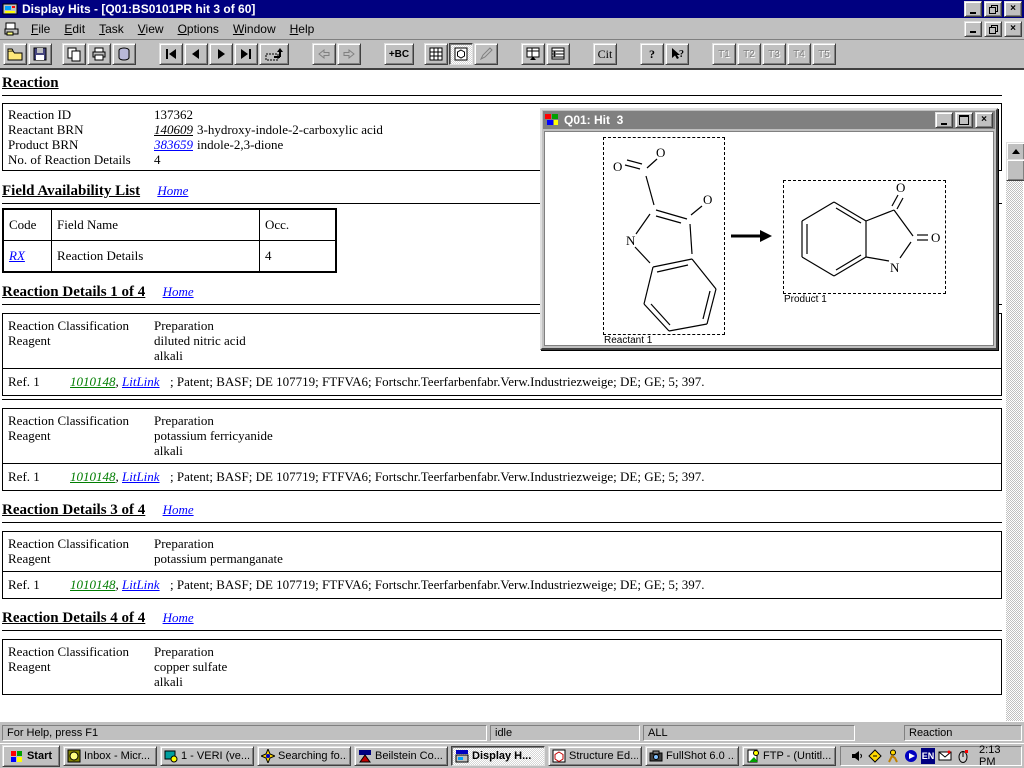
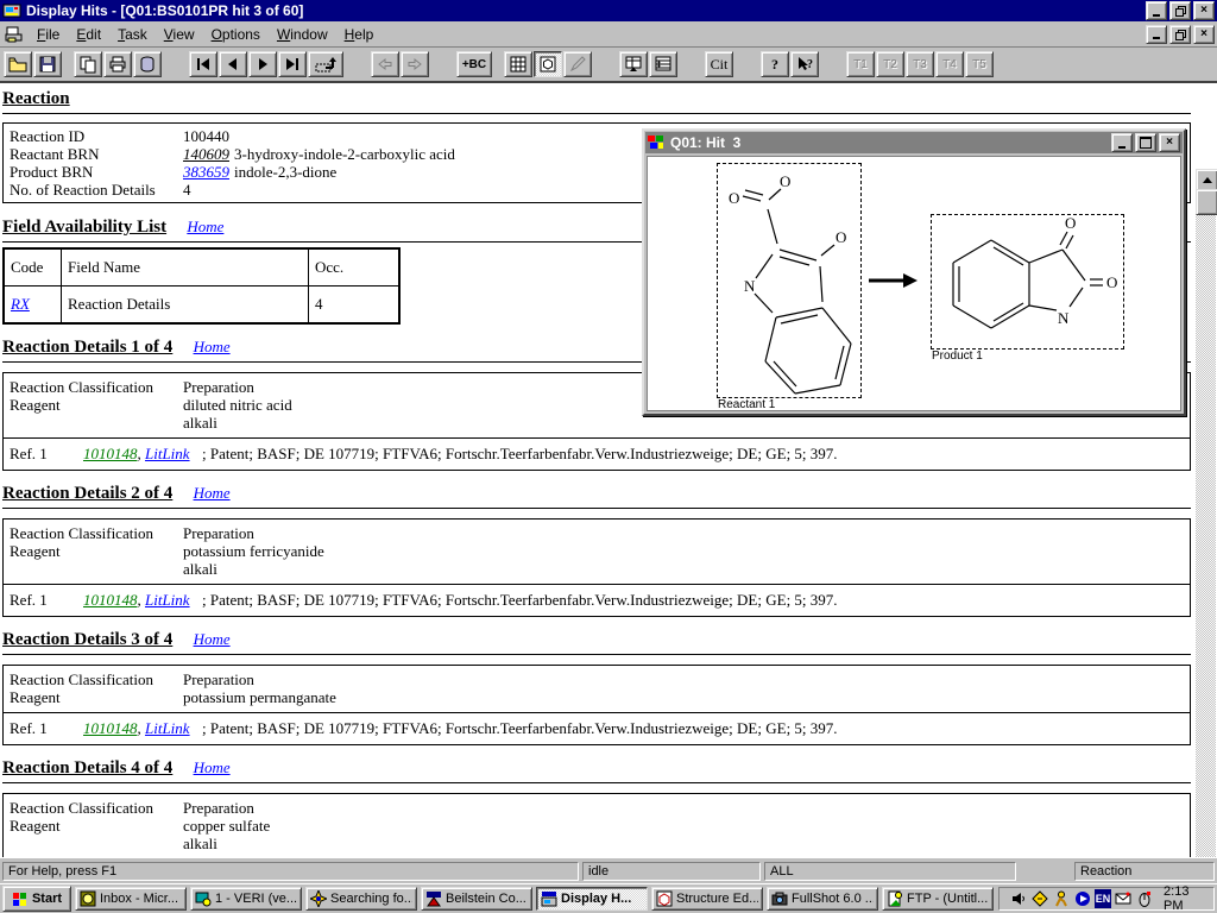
  Display Hits - [Q01:BS0101PR hit 3 of 60]
  ×
  File
  Edit
  Task
  View
  Options
  Window
  Help
  ×
  +BC
  Cit
  ?
  ?
  T1
  T2
  T3
  T4
  T5
  Reaction
  Reaction ID
- 137362
+ 100440
  Reactant BRN
  140609
  3-hydroxy-indole-2-carboxylic acid
  Product BRN
  383659
  indole-2,3-dione
  No. of Reaction Details
  4
  Field Availability List Home
  Code
  Field Name
  Occ.
  RX
  Reaction Details
  4
  Reaction Details 1 of 4 Home
  Reaction Classification
  Reagent
  Preparation
  diluted nitric acid
  alkali
  Ref. 1
  1010148, LitLink
  ; Patent; BASF; DE 107719; FTFVA6; Fortschr.Teerfarbenfabr.Verw.Industriezweige; DE; GE; 5; 397.
+ Reaction Details 2 of 4 Home
  Reaction Classification
  Reagent
  Preparation
  potassium ferricyanide
  alkali
  Ref. 1
  1010148, LitLink
  ; Patent; BASF; DE 107719; FTFVA6; Fortschr.Teerfarbenfabr.Verw.Industriezweige; DE; GE; 5; 397.
  Reaction Details 3 of 4 Home
  Reaction Classification
  Reagent
  Preparation
  potassium permanganate
  Ref. 1
  1010148, LitLink
  ; Patent; BASF; DE 107719; FTFVA6; Fortschr.Teerfarbenfabr.Verw.Industriezweige; DE; GE; 5; 397.
  Reaction Details 4 of 4 Home
  Reaction Classification
  Reagent
  Preparation
  copper sulfate
  alkali
  Q01: Hit 3
  ×
  O
  O
  O
  N
  Reactant 1
  O
  O
  N
  Product 1
  For Help, press F1
  idle
  ALL
  Reaction
  Start
  Inbox - Micr...
  1 - VERI (ve...
  Searching fo..
  Beilstein Co...
  Display H...
  Structure Ed...
  FullShot 6.0 ..
  FTP - (Untitl...
  EN
  2:13 PM
